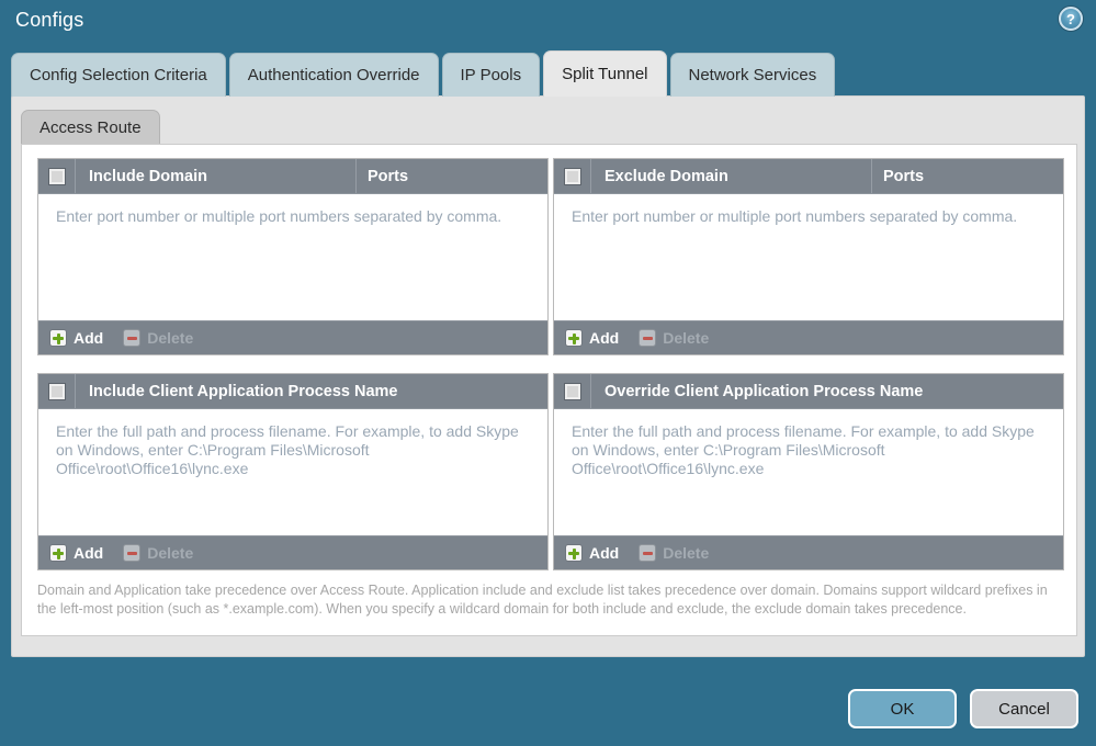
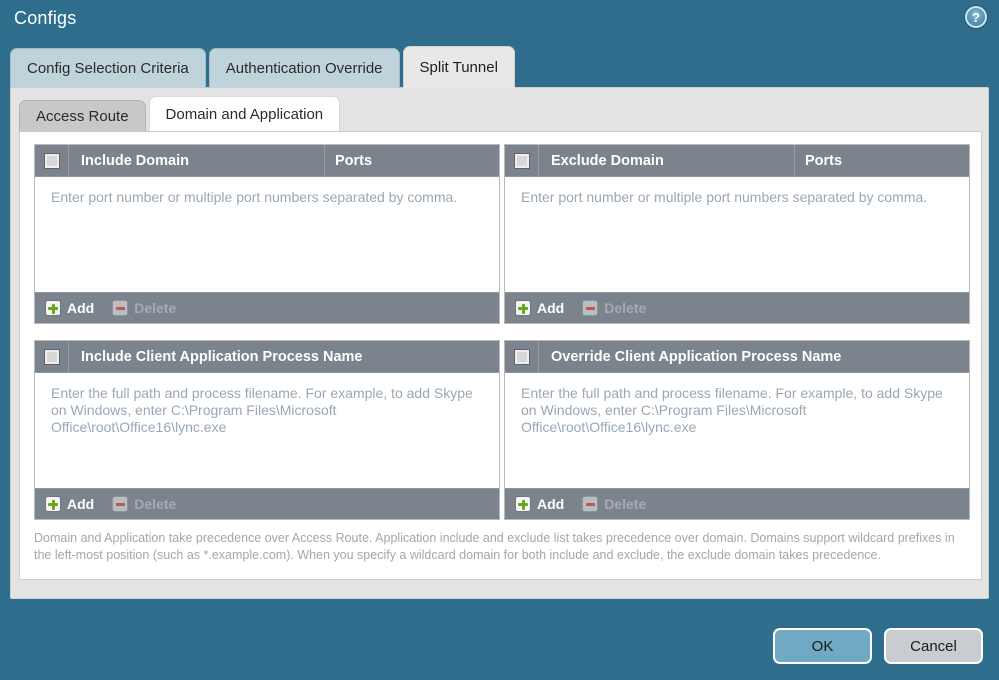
  Configs
  ?
  Config Selection Criteria
  Authentication Override
- IP Pools
  Split Tunnel
- Network Services
  Access Route
+ Domain and Application
  Include Domain
  Ports
  Enter port number or multiple port numbers separated by comma.
  Add
  Delete
  Exclude Domain
  Ports
  Enter port number or multiple port numbers separated by comma.
  Add
  Delete
  Include Client Application Process Name
  Enter the full path and process filename. For example, to add Skype on Windows, enter C:\Program Files\Microsoft Office\root\Office16\lync.exe
  Add
  Delete
  Override Client Application Process Name
  Enter the full path and process filename. For example, to add Skype on Windows, enter C:\Program Files\Microsoft Office\root\Office16\lync.exe
  Add
  Delete
  Domain and Application take precedence over Access Route. Application include and exclude list takes precedence over domain. Domains support wildcard prefixes in the left-most position (such as *.example.com). When you specify a wildcard domain for both include and exclude, the exclude domain takes precedence.
  OK
  Cancel
